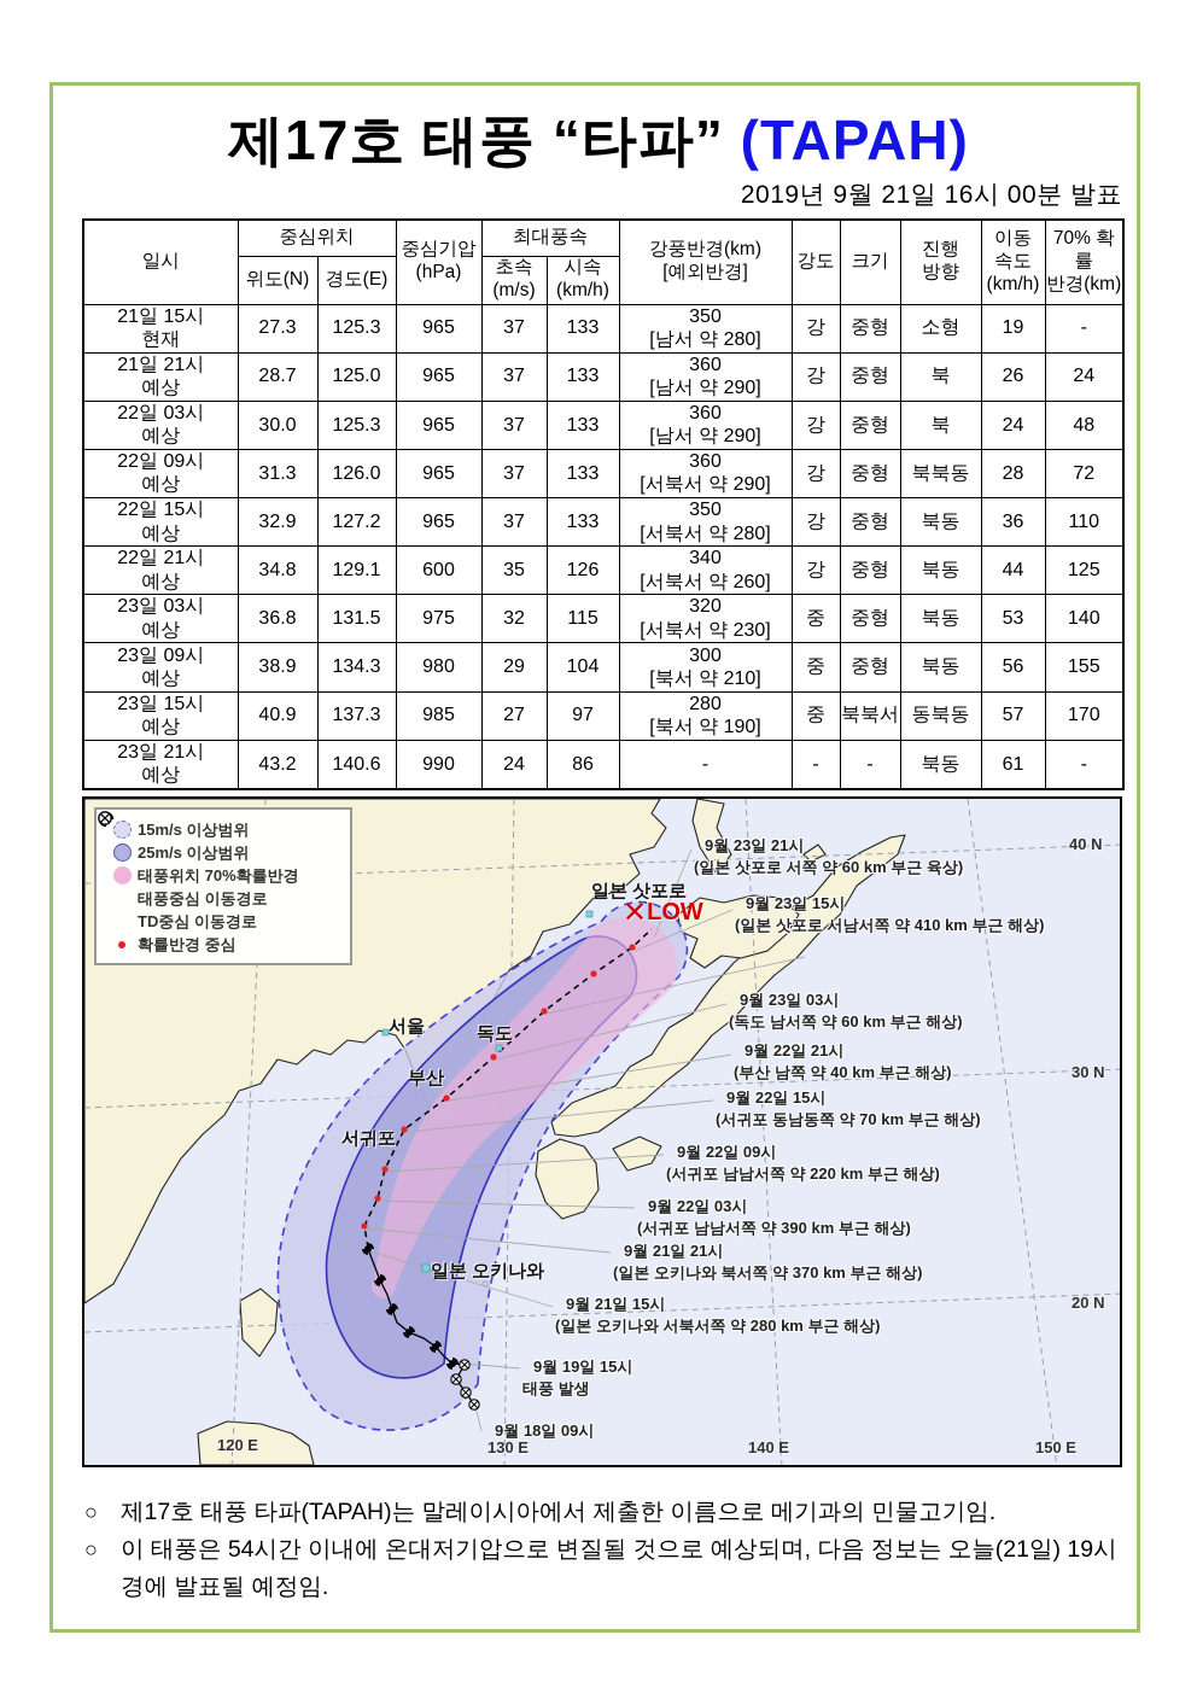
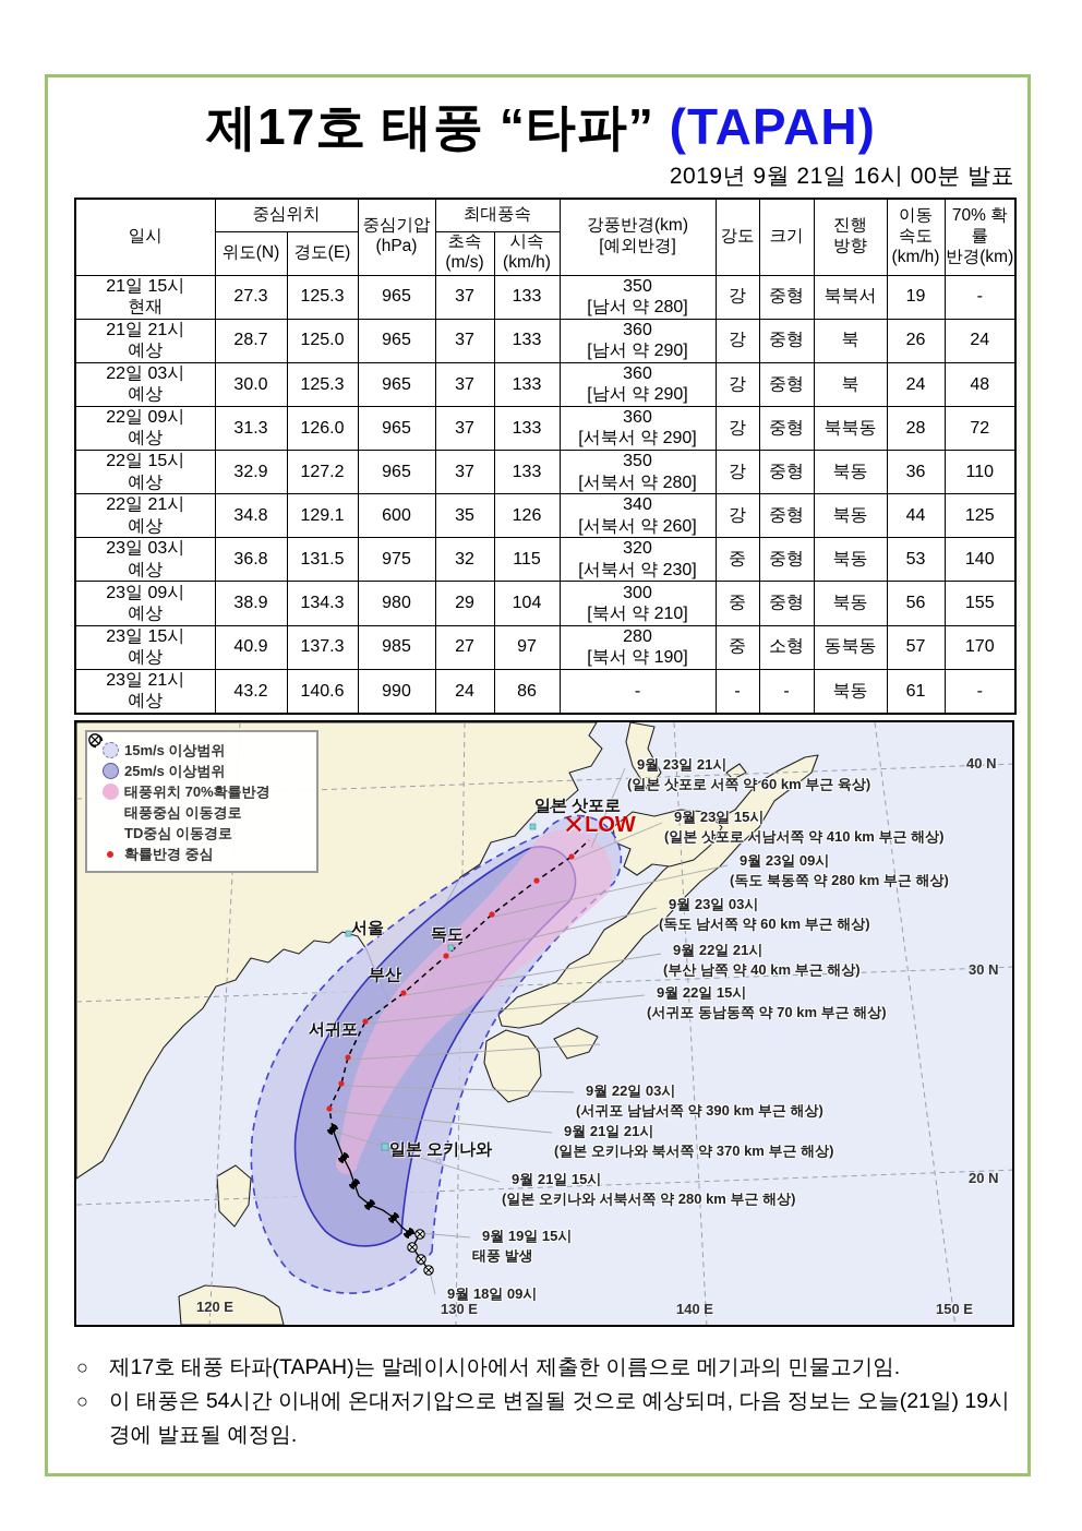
  제17호 태풍 “타파” (TAPAH)
  2019년 9월 21일 16시 00분 발표
  일시	중심위치	중심기압 (hPa)	최대풍속	강풍반경(km) [예외반경]	강도	크기	진행 방향	이동 속도 (km/h)	70% 확률 반경(km)
  위도(N)	경도(E)	초속 (m/s)	시속 (km/h)
- 21일 15시 현재	27.3	125.3	965	37	133	350 [남서 약 280]	강	중형	소형	19	-
+ 21일 15시 현재	27.3	125.3	965	37	133	350 [남서 약 280]	강	중형	북북서	19	-
  21일 21시 예상	28.7	125.0	965	37	133	360 [남서 약 290]	강	중형	북	26	24
  22일 03시 예상	30.0	125.3	965	37	133	360 [남서 약 290]	강	중형	북	24	48
  22일 09시 예상	31.3	126.0	965	37	133	360 [서북서 약 290]	강	중형	북북동	28	72
  22일 15시 예상	32.9	127.2	965	37	133	350 [서북서 약 280]	강	중형	북동	36	110
  22일 21시 예상	34.8	129.1	600	35	126	340 [서북서 약 260]	강	중형	북동	44	125
  23일 03시 예상	36.8	131.5	975	32	115	320 [서북서 약 230]	중	중형	북동	53	140
  23일 09시 예상	38.9	134.3	980	29	104	300 [북서 약 210]	중	중형	북동	56	155
- 23일 15시 예상	40.9	137.3	985	27	97	280 [북서 약 190]	중	북북서	동북동	57	170
+ 23일 15시 예상	40.9	137.3	985	27	97	280 [북서 약 190]	중	소형	동북동	57	170
  23일 21시 예상	43.2	140.6	990	24	86	-	-	-	북동	61	-
  15m/s 이상범위
  25m/s 이상범위
  태풍위치 70%확률반경
  태풍중심 이동경로
  TD중심 이동경로
  확률반경 중심
  서울
  독도
  부산
  서귀포
  일본 오키나와
  일본 삿포로
  ✕LOW
  40 N
  30 N
  20 N
  120 E
  130 E
  140 E
  150 E
  9월 23일 21시
  (일본 삿포로 서쪽 약 60 km 부근 육상)
  9월 23일 15시
  (일본 삿포로 서남서쪽 약 410 km 부근 해상)
+ 9월 23일 09시
+ (독도 북동쪽 약 280 km 부근 해상)
  9월 23일 03시
  (독도 남서쪽 약 60 km 부근 해상)
  9월 22일 21시
  (부산 남쪽 약 40 km 부근 해상)
  9월 22일 15시
  (서귀포 동남동쪽 약 70 km 부근 해상)
- 9월 22일 09시
- (서귀포 남남서쪽 약 220 km 부근 해상)
  9월 22일 03시
  (서귀포 남남서쪽 약 390 km 부근 해상)
  9월 21일 21시
  (일본 오키나와 북서쪽 약 370 km 부근 해상)
  9월 21일 15시
  (일본 오키나와 서북서쪽 약 280 km 부근 해상)
  9월 19일 15시
  태풍 발생
  9월 18일 09시
  ○
  제17호 태풍 타파(TAPAH)는 말레이시아에서 제출한 이름으로 메기과의 민물고기임.
  ○
  이 태풍은 54시간 이내에 온대저기압으로 변질될 것으로 예상되며, 다음 정보는 오늘(21일) 19시경에 발표될 예정임.
